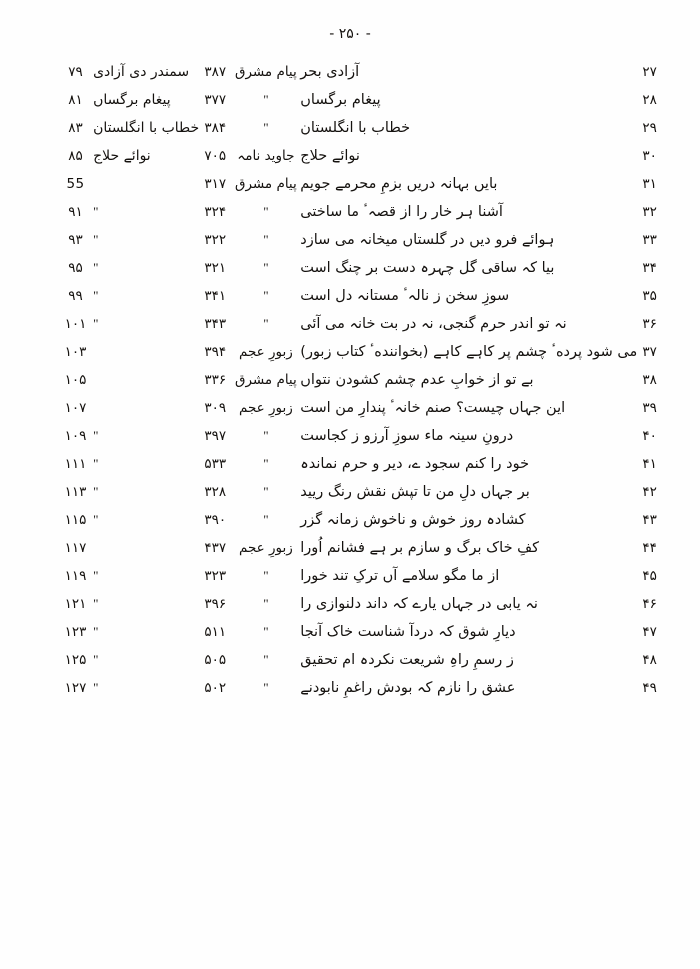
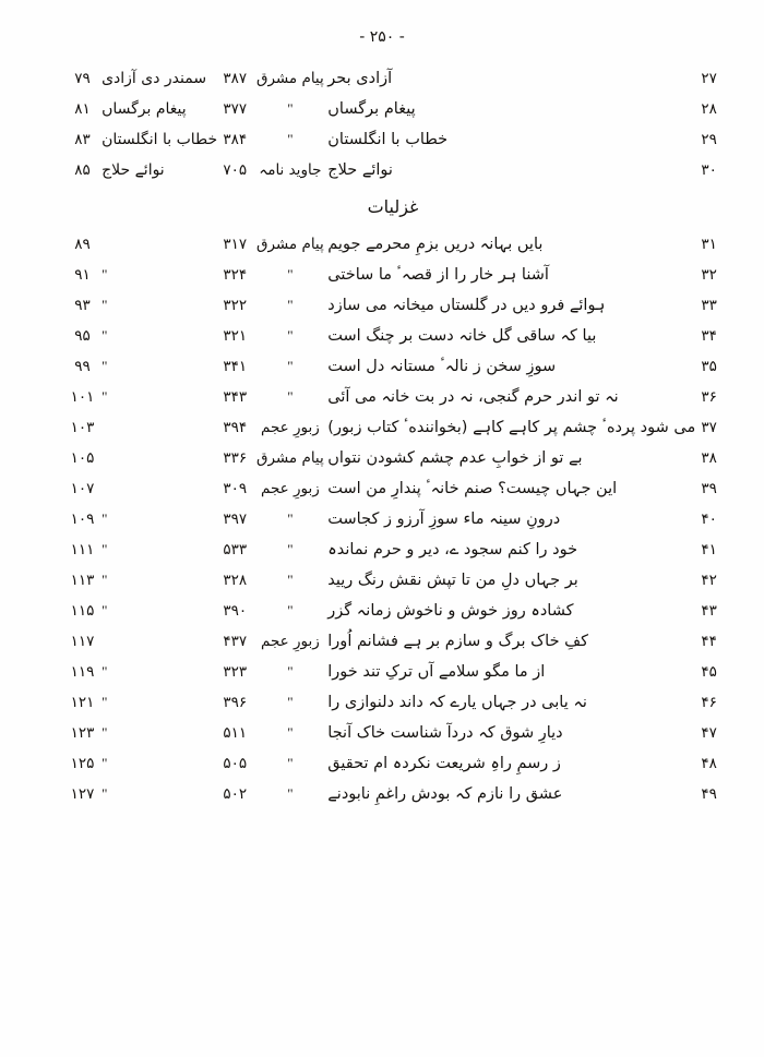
  - ۲۵۰ -
  ۲۷	آزادی بحر	پیام مشرق	۳۸۷	سمندر دی آزادی	۷۹
  ۲۸	پیغام برگساں	"	۳۷۷	پیغام برگساں	۸۱
  ۲۹	خطاب با انگلستان	"	۳۸۴	خطاب با انگلستان	۸۳
  ۳۰	نوائے حلاج	جاوید نامہ	۷۰۵	نوائے حلاج	۸۵
+ غزلیات
- ۳۱	بایں بہانہ دریں بزمِ محرمے جویم	پیام مشرق	۳۱۷		55
+ ۳۱	بایں بہانہ دریں بزمِ محرمے جویم	پیام مشرق	۳۱۷		۸۹
  ۳۲	آشنا ہر خار را از قصہٴ ما ساختی	"	۳۲۴	"	۹۱
  ۳۳	ہوائے فرو دیں در گلستاں میخانہ می سازد	"	۳۲۲	"	۹۳
- ۳۴	بیا کہ ساقی گل چہرہ دست بر چنگ است	"	۳۲۱	"	۹۵
+ ۳۴	بیا کہ ساقی گل خانہ دست بر چنگ است	"	۳۲۱	"	۹۵
  ۳۵	سوزِ سخن ز نالہٴ مستانہ دل است	"	۳۴۱	"	۹۹
  ۳۶	نہ تو اندر حرم گنجی، نہ در بت خانہ می آئی	"	۳۴۳	"	۱۰۱
  ۳۷	می شود پردهٴ چشم پر کاہے کاہے (بخوانندهٴ کتاب زبور)	زبورِ عجم	۳۹۴		۱۰۳
  ۳۸	بے تو از خوابِ عدم چشم کشودن نتواں	پیام مشرق	۳۳۶		۱۰۵
  ۳۹	این جہاں چیست؟ صنم خانہٴ پندارِ من است	زبورِ عجم	۳۰۹		۱۰۷
  ۴۰	درونِ سینہ ماء سوزِ آرزو ز کجاست	"	۳۹۷	"	۱۰۹
  ۴۱	خود را کنم سجود ے، دیر و حرم نماندہ	"	۵۳۳	"	۱۱۱
  ۴۲	بر جہاں دلِ من تا تپش نقش رنگ ریید	"	۳۲۸	"	۱۱۳
  ۴۳	کشادہ روز خوش و ناخوش زمانہ گزر	"	۳۹۰	"	۱۱۵
  ۴۴	کفِ خاک برگ و سازم بر ہے فشانم اُورا	زبورِ عجم	۴۳۷		۱۱۷
  ۴۵	از ما مگو سلامے آں ترکِ تند خورا	"	۳۲۳	"	۱۱۹
  ۴۶	نہ یابی در جہاں یارے کہ داند دلنوازی را	"	۳۹۶	"	۱۲۱
  ۴۷	دیارِ شوق کہ دردآ شناست خاک آنجا	"	۵۱۱	"	۱۲۳
  ۴۸	ز رسمِ راہِ شریعت نکردہ ام تحقیق	"	۵۰۵	"	۱۲۵
  ۴۹	عشق را نازم کہ بودش راغمِ نابودنے	"	۵۰۲	"	۱۲۷
